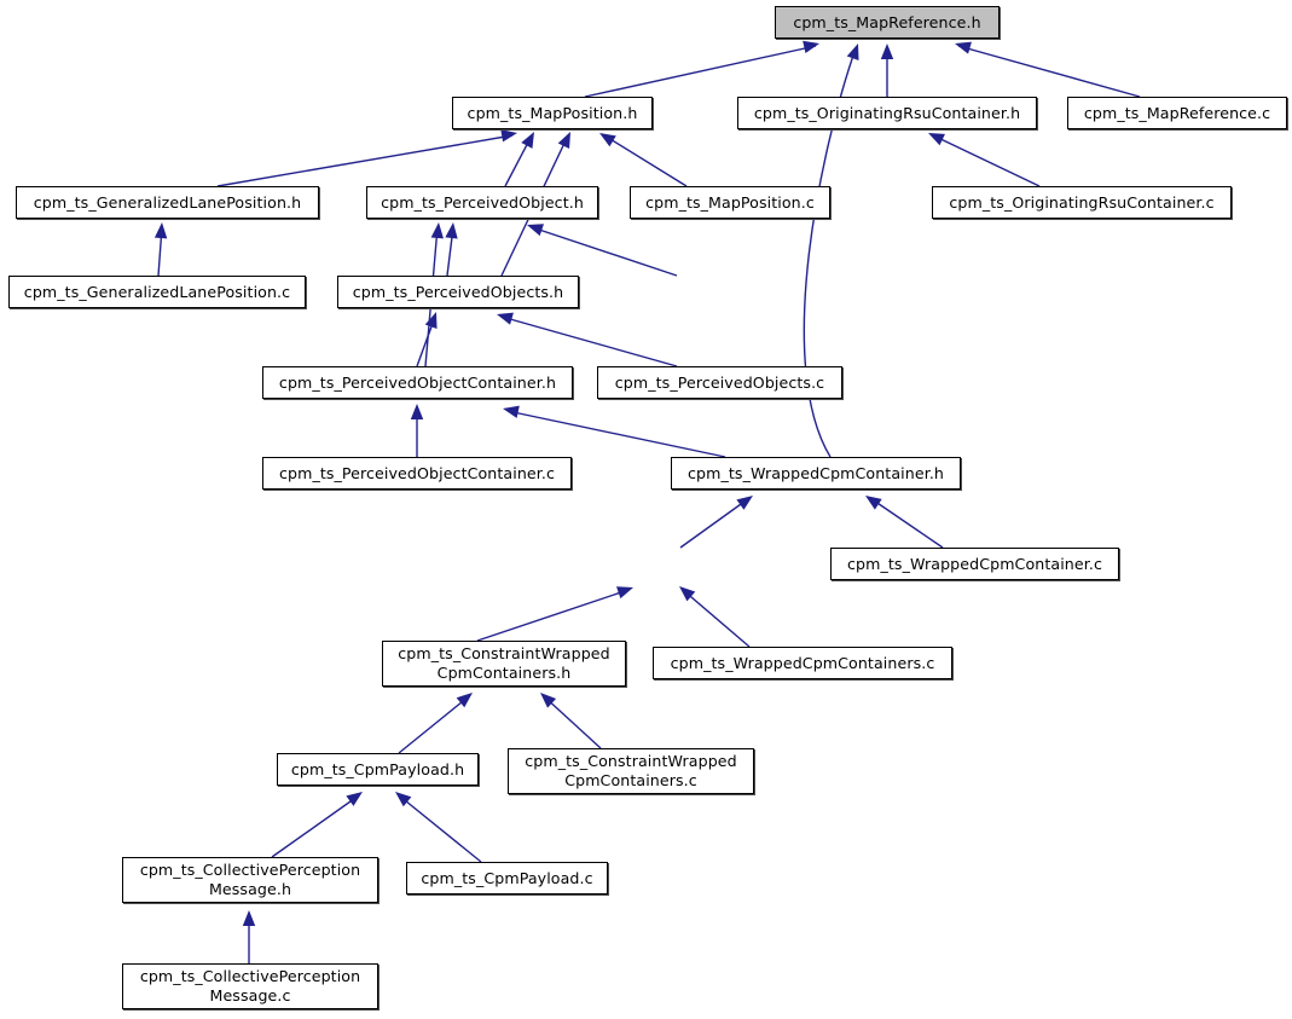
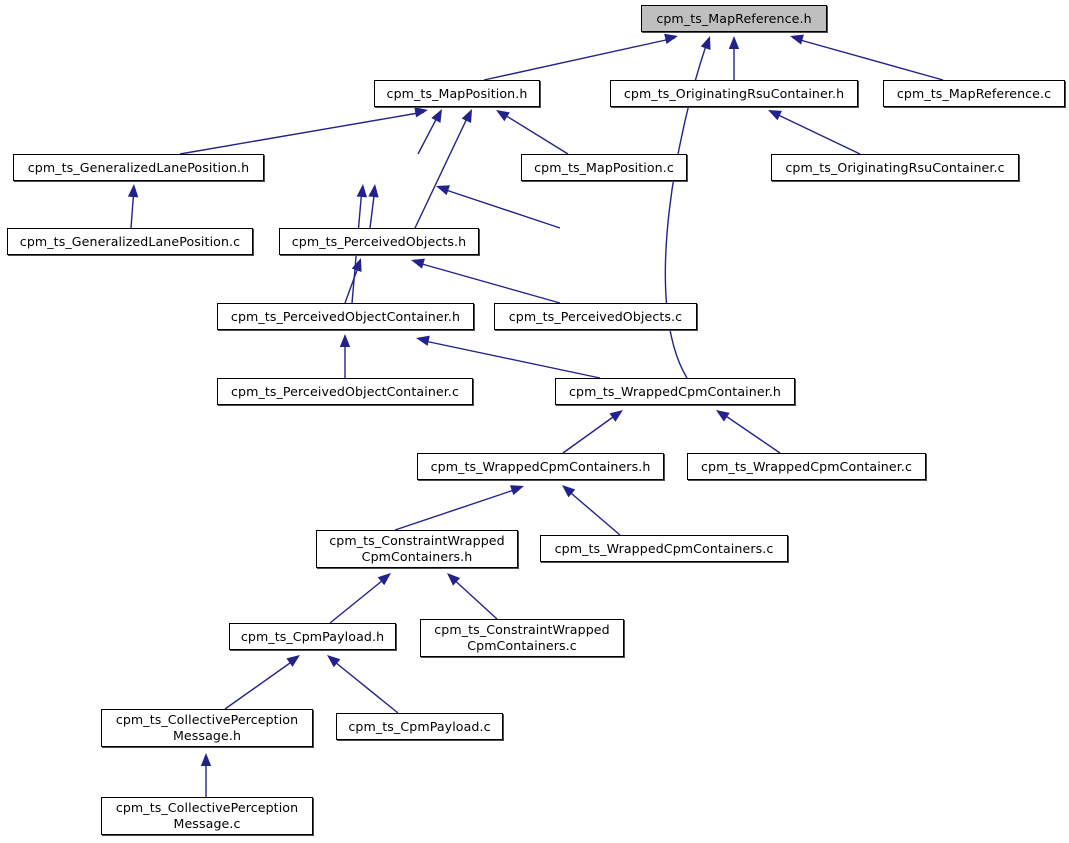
  cpm_ts_MapReference.h
  cpm_ts_MapPosition.h
  cpm_ts_OriginatingRsuContainer.h
  cpm_ts_MapReference.c
  cpm_ts_GeneralizedLanePosition.h
- cpm_ts_PerceivedObject.h
  cpm_ts_MapPosition.c
  cpm_ts_OriginatingRsuContainer.c
  cpm_ts_GeneralizedLanePosition.c
  cpm_ts_PerceivedObjects.h
  cpm_ts_PerceivedObjectContainer.h
  cpm_ts_PerceivedObjects.c
  cpm_ts_PerceivedObjectContainer.c
  cpm_ts_WrappedCpmContainer.h
+ cpm_ts_WrappedCpmContainers.h
  cpm_ts_WrappedCpmContainer.c
  cpm_ts_ConstraintWrapped
  CpmContainers.h
  cpm_ts_WrappedCpmContainers.c
  cpm_ts_CpmPayload.h
  cpm_ts_ConstraintWrapped
  CpmContainers.c
  cpm_ts_CollectivePerception
  Message.h
  cpm_ts_CpmPayload.c
  cpm_ts_CollectivePerception
  Message.c
